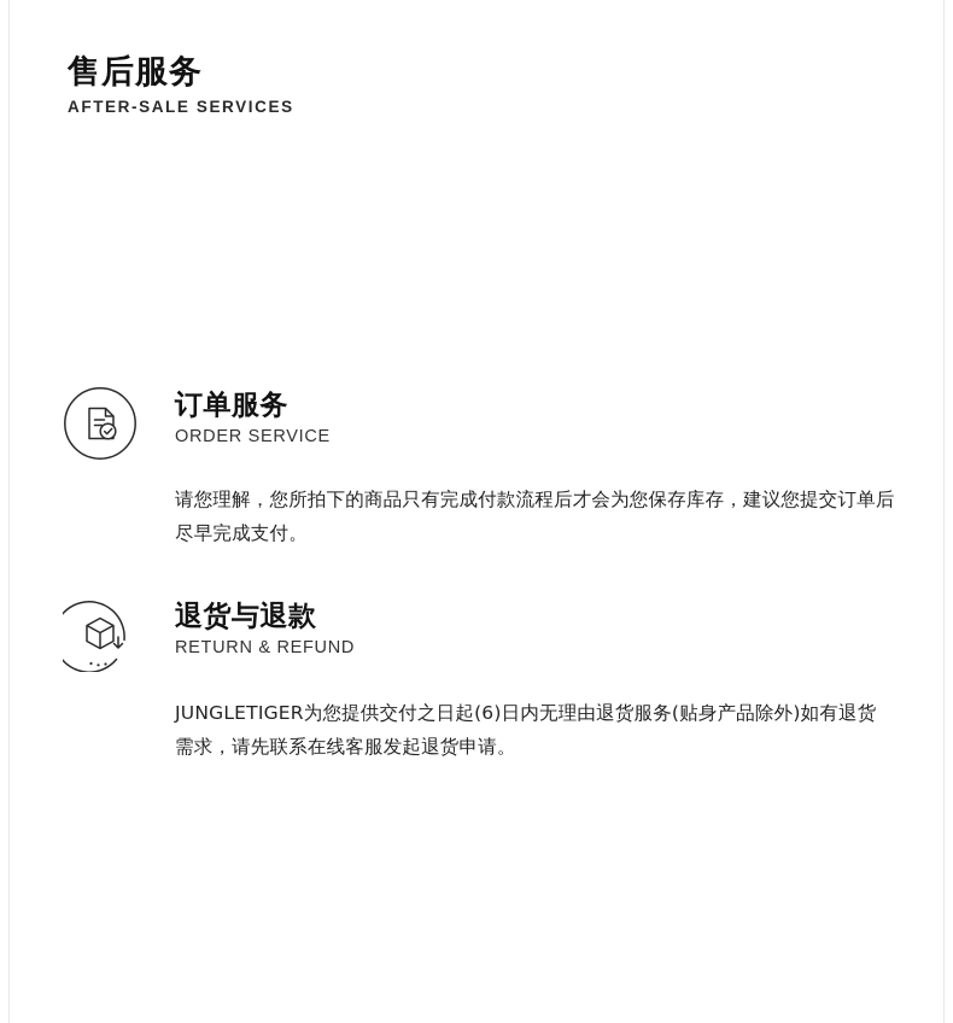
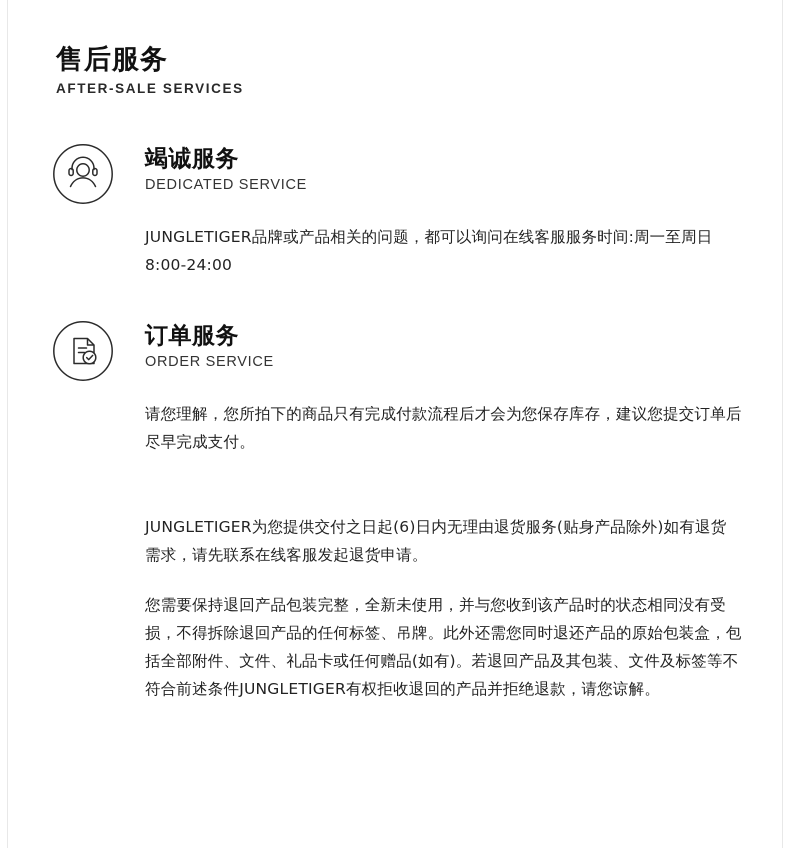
  售后服务
  AFTER-SALE SERVICES
+ 竭诚服务
+ DEDICATED SERVICE
+ JUNGLETIGER品牌或产品相关的问题，都可以询问在线客服服务时间:周一至周日8:00-24:00
  订单服务
  ORDER SERVICE
  请您理解，您所拍下的商品只有完成付款流程后才会为您保存库存，建议您提交订单后尽早完成支付。
- 退货与退款
- RETURN & REFUND
  JUNGLETIGER为您提供交付之日起(6)日内无理由退货服务(贴身产品除外)如有退货需求，请先联系在线客服发起退货申请。
+ 您需要保持退回产品包装完整，全新未使用，并与您收到该产品时的状态相同没有受损，不得拆除退回产品的任何标签、吊牌。此外还需您同时退还产品的原始包装盒，包括全部附件、文件、礼品卡或任何赠品(如有)。若退回产品及其包装、文件及标签等不符合前述条件JUNGLETIGER有权拒收退回的产品并拒绝退款，请您谅解。
